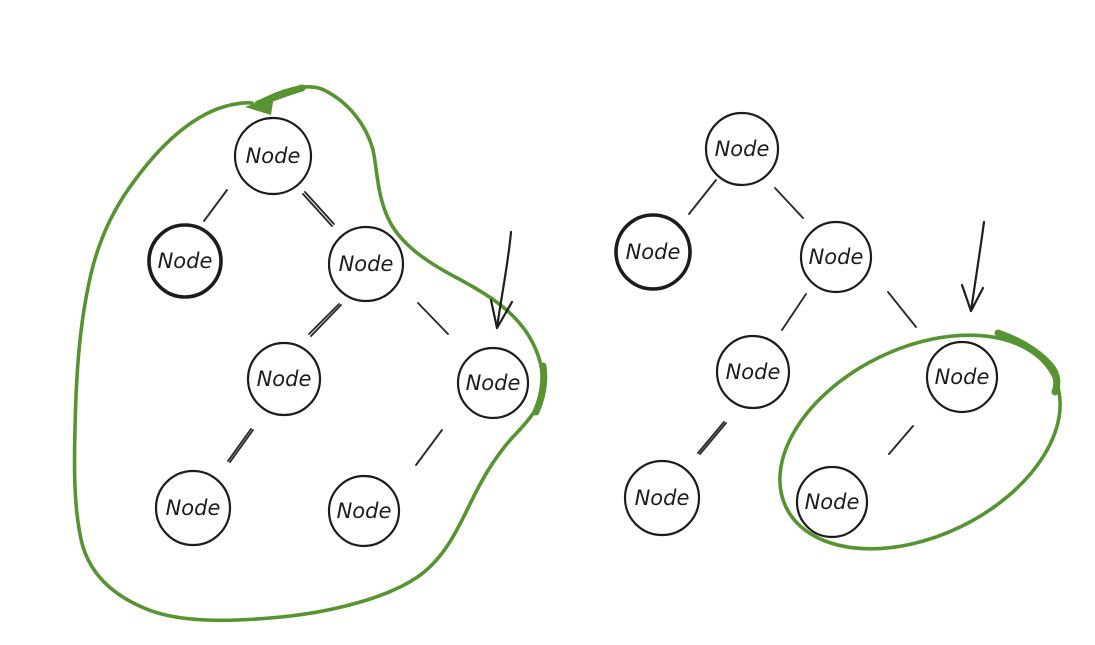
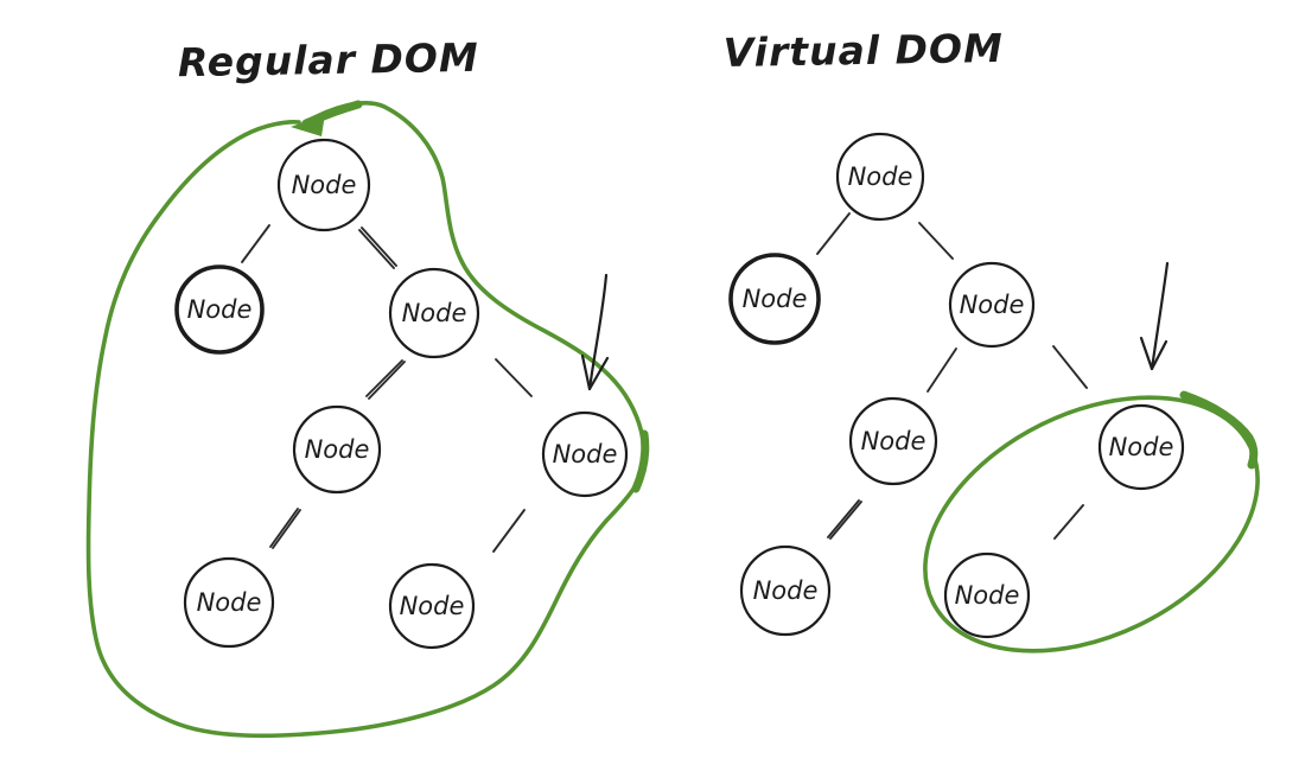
+ Regular DOM
+ Virtual DOM
  Node
  Node
  Node
  Node
  Node
  Node
  Node
  Node
  Node
  Node
  Node
  Node
  Node
  Node
